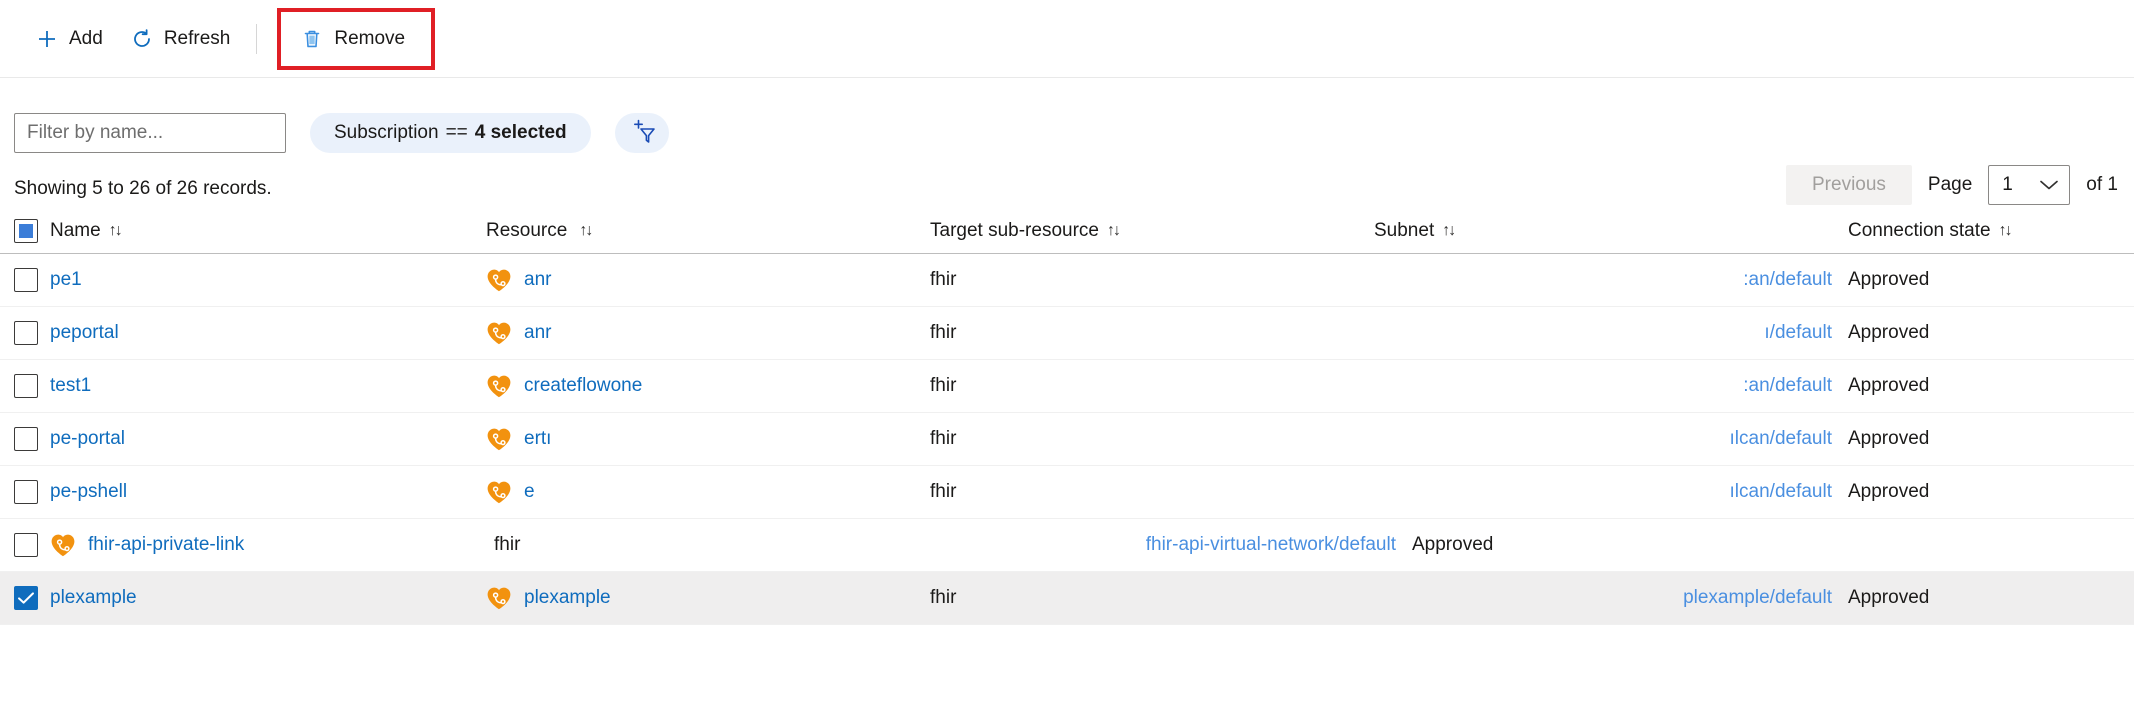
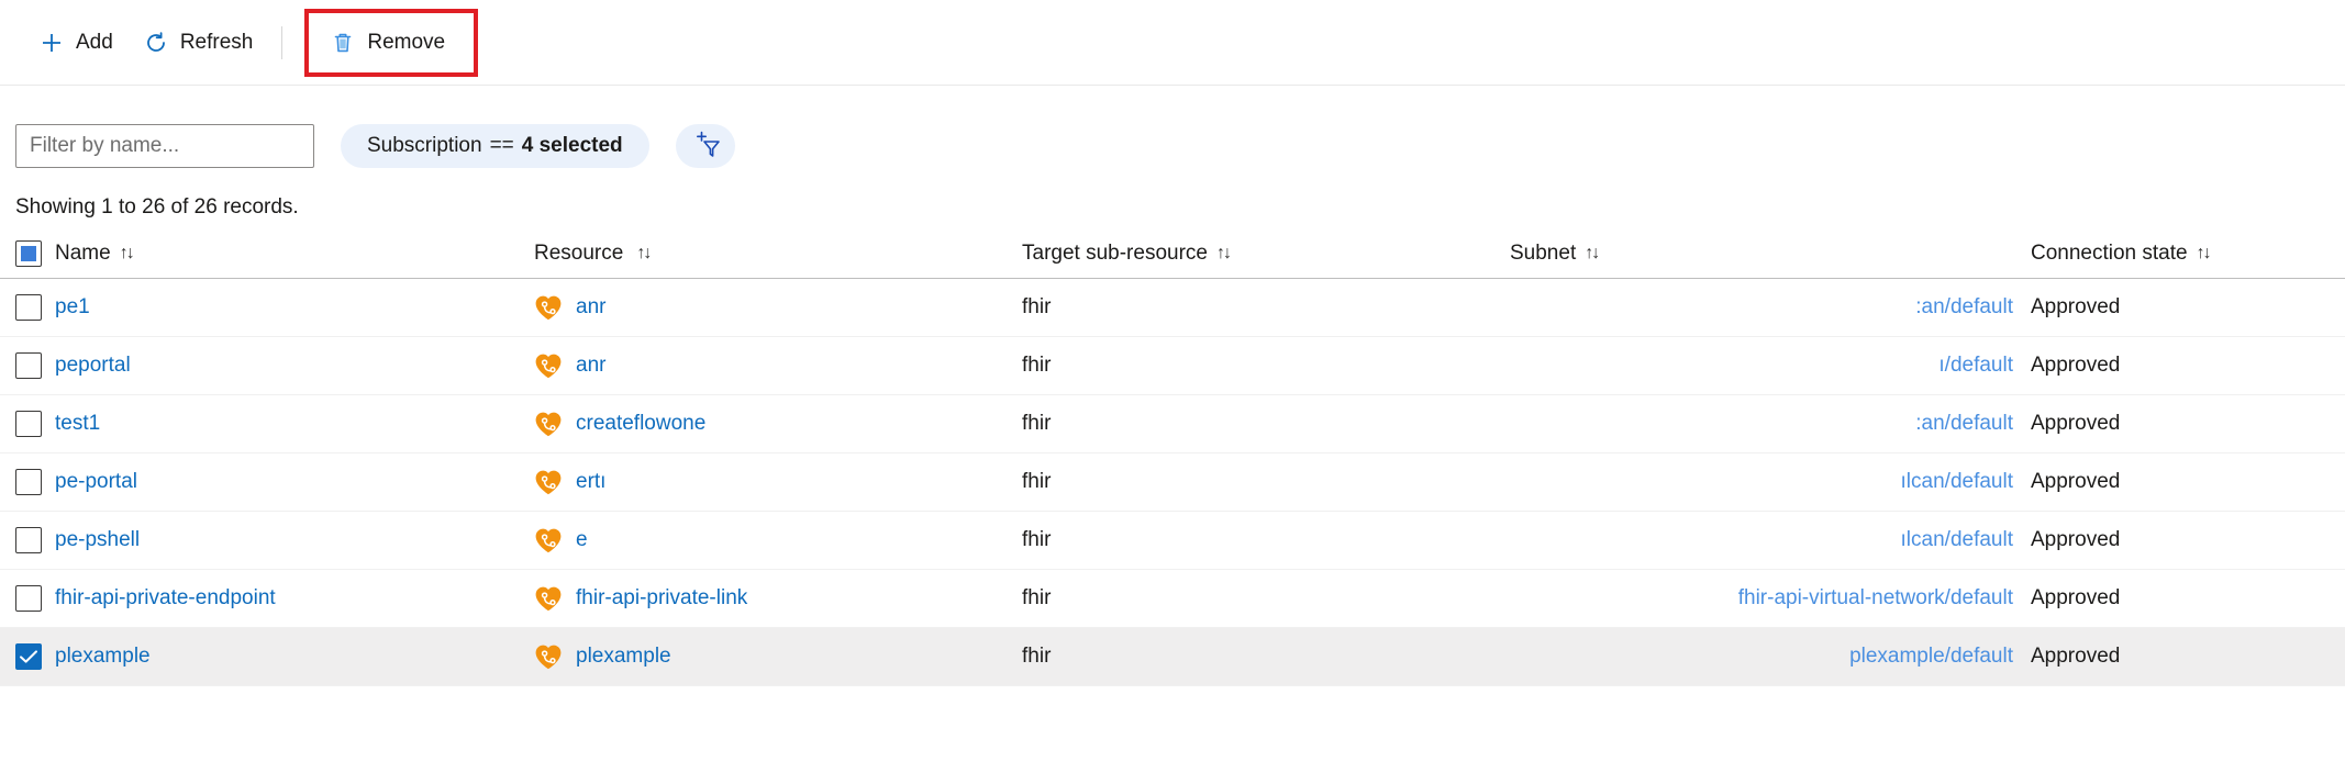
  Add
  Refresh
  Remove
  Filter by name...
  Subscription
  ==
  4 selected
- Showing 5 to 26 of 26 records.
+ Showing 1 to 26 of 26 records.
- Previous
- Page
- 1
- of 1
  Name
  ↑↓
  Resource
  ↑↓
  Target sub-resource
  ↑↓
  Subnet
  ↑↓
  Connection state
  ↑↓
  pe1
  anr
  fhir
  :an/default
  Approved
  peportal
  anr
  fhir
  ı/default
  Approved
  test1
  createflowone
  fhir
  :an/default
  Approved
  pe-portal
  ertı
  fhir
  ılcan/default
  Approved
  pe-pshell
  e
  fhir
  ılcan/default
  Approved
+ fhir-api-private-endpoint
  fhir-api-private-link
  fhir
  fhir-api-virtual-network/default
  Approved
  plexample
  plexample
  fhir
  plexample/default
  Approved
